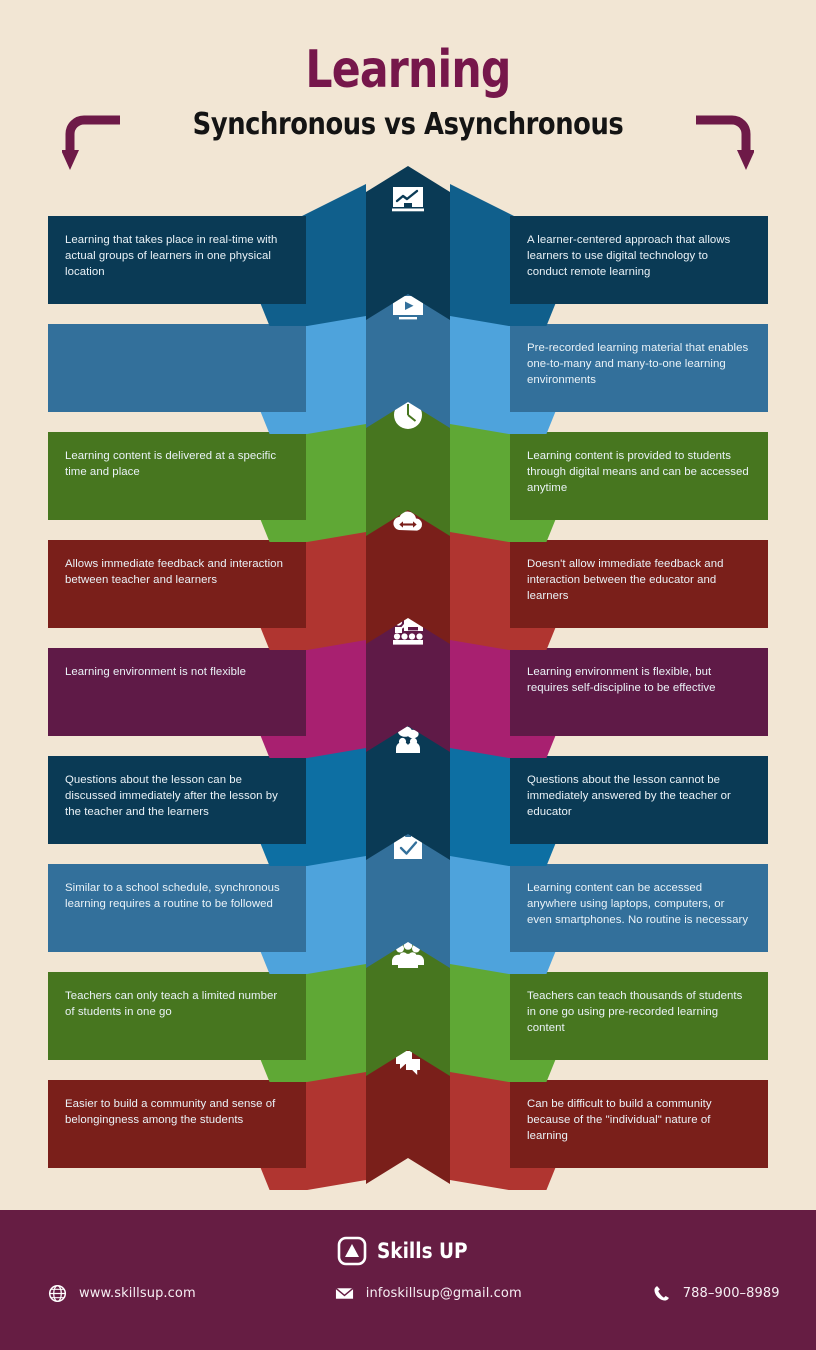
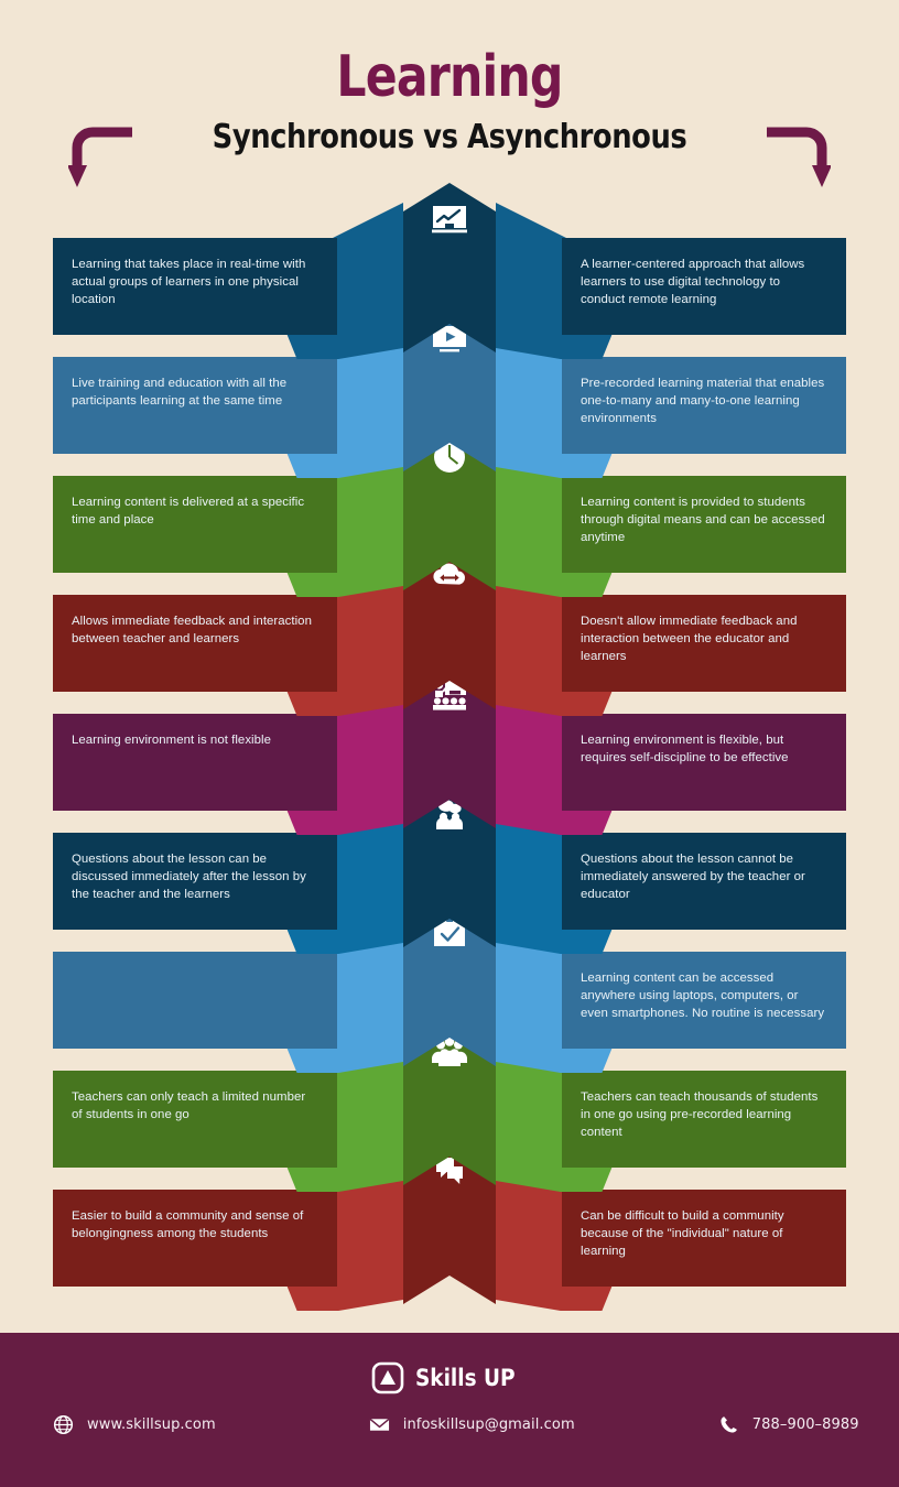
  Learning
  Synchronous vs Asynchronous
  Learning that takes place in real-time with actual groups of learners in one physical location
  A learner-centered approach that allows learners to use digital technology to conduct remote learning
+ Live training and education with all the participants learning at the same time
  Pre-recorded learning material that enables one-to-many and many-to-one learning environments
  Learning content is delivered at a specific time and place
  Learning content is provided to students through digital means and can be accessed anytime
  Allows immediate feedback and interaction between teacher and learners
  Doesn't allow immediate feedback and interaction between the educator and learners
  Learning environment is not flexible
  Learning environment is flexible, but requires self-discipline to be effective
  Questions about the lesson can be discussed immediately after the lesson by the teacher and the learners
  Questions about the lesson cannot be immediately answered by the teacher or educator
- Similar to a school schedule, synchronous learning requires a routine to be followed
  Learning content can be accessed anywhere using laptops, computers, or even smartphones. No routine is necessary
  Teachers can only teach a limited number of students in one go
  Teachers can teach thousands of students in one go using pre-recorded learning content
  Easier to build a community and sense of belongingness among the students
  Can be difficult to build a community because of the "individual" nature of learning
  Skills UP
  www.skillsup.com
  infoskillsup@gmail.com
  788–900–8989
